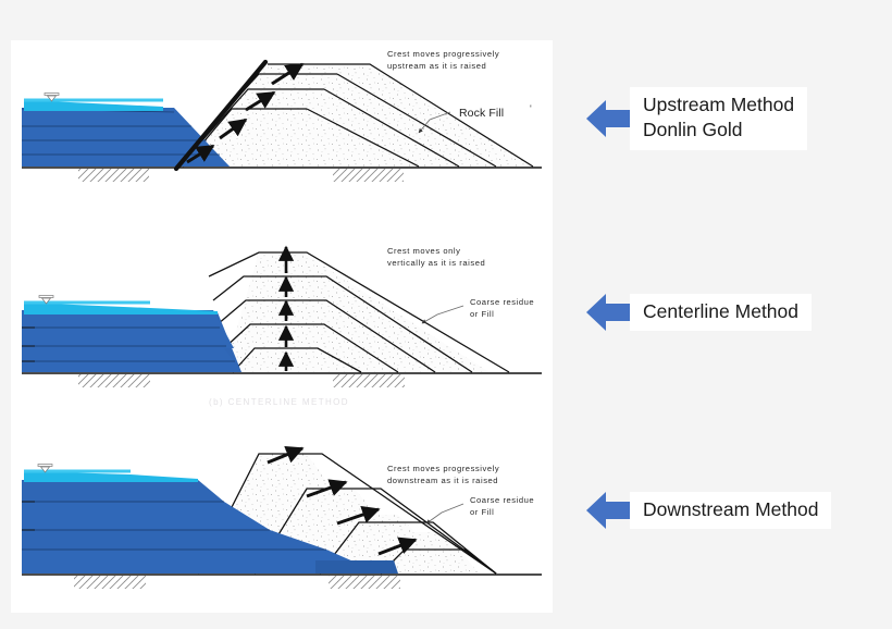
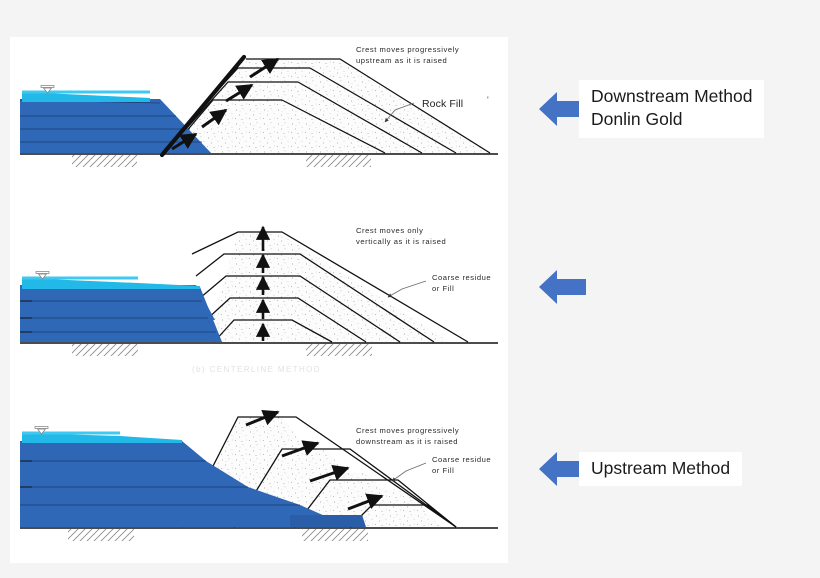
  Crest moves progressively
  upstream as it is raised
  Rock Fill
  '
  Crest moves only
  vertically as it is raised
  Coarse residue
  or Fill
  (b) CENTERLINE METHOD
  Crest moves progressively
  downstream as it is raised
  Coarse residue
  or Fill
- Upstream Method
+ Downstream Method
  Donlin Gold
- Centerline Method
- Downstream Method
+ Upstream Method
